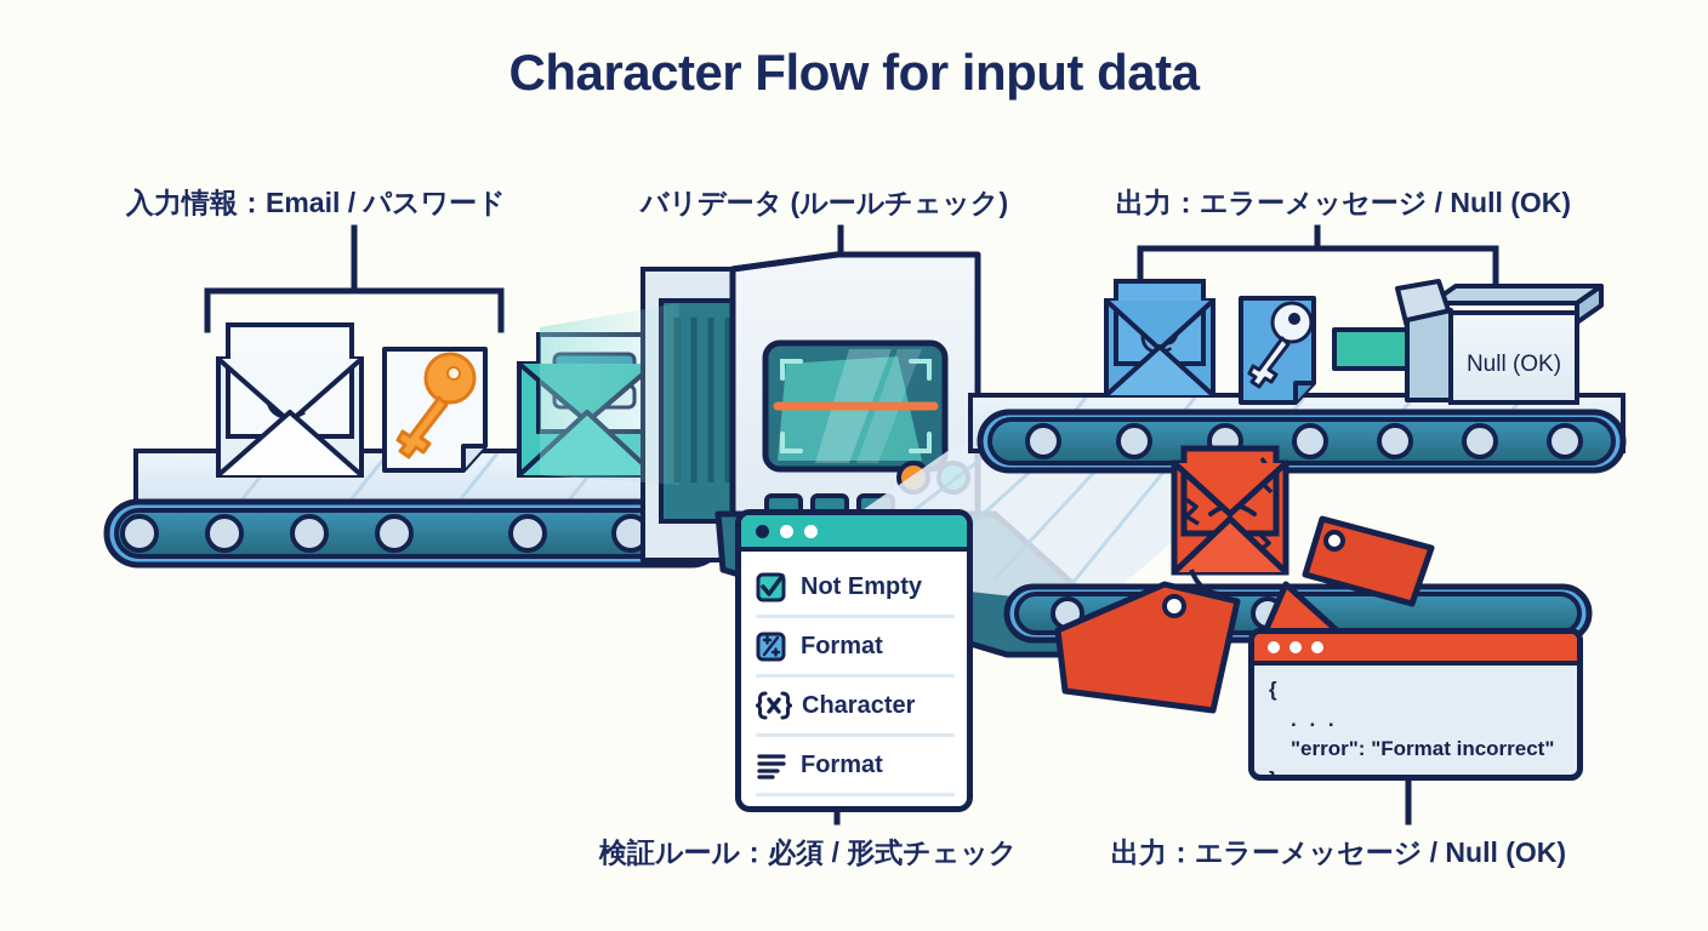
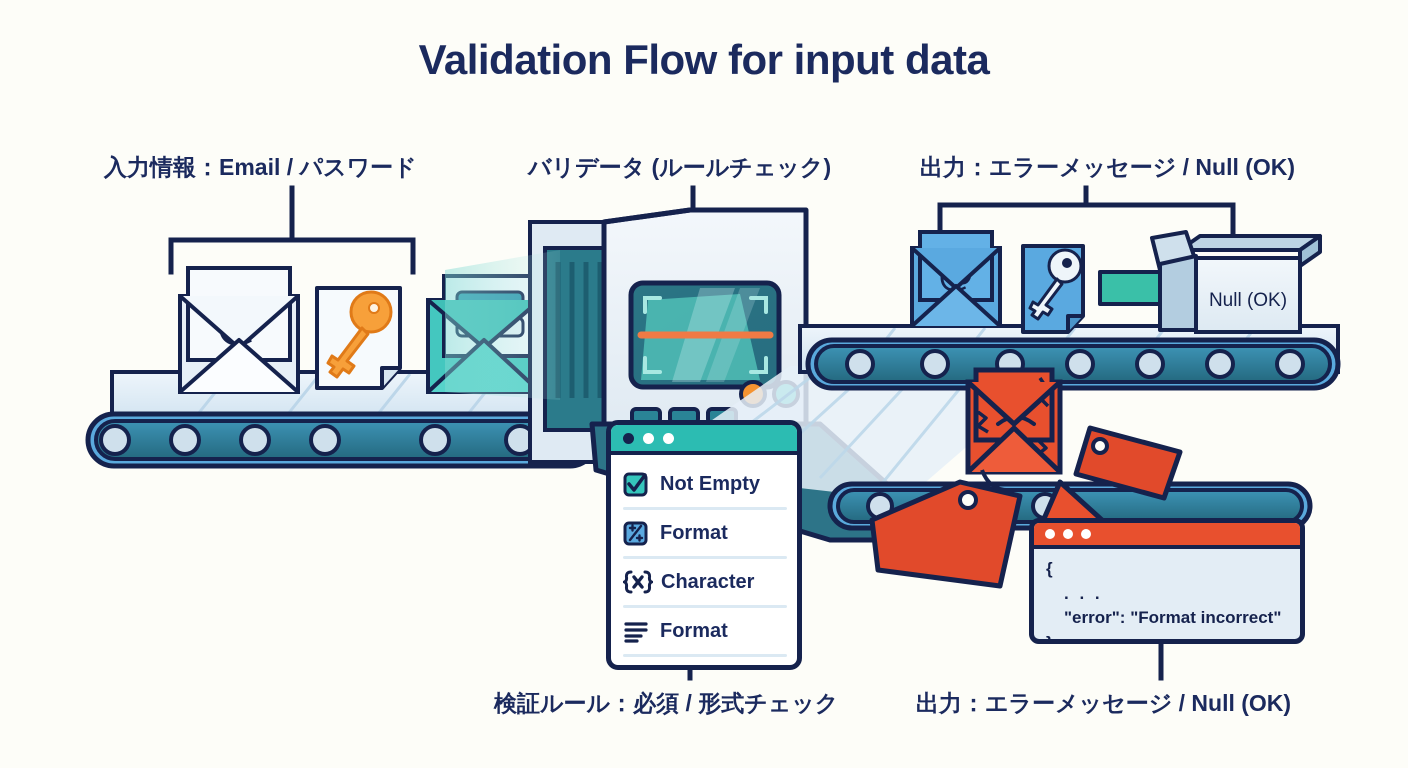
- Character Flow for input data
+ Validation Flow for input data
  入力情報：Email / パスワード
  バリデータ (ルールチェック)
  出力：エラーメッセージ / Null (OK)
  検証ルール：必須 / 形式チェック
  出力：エラーメッセージ / Null (OK)
  Null (OK)
  Not Empty
  Format
  Character
  Format
  {
  . . .
  "error": "Format incorrect"
